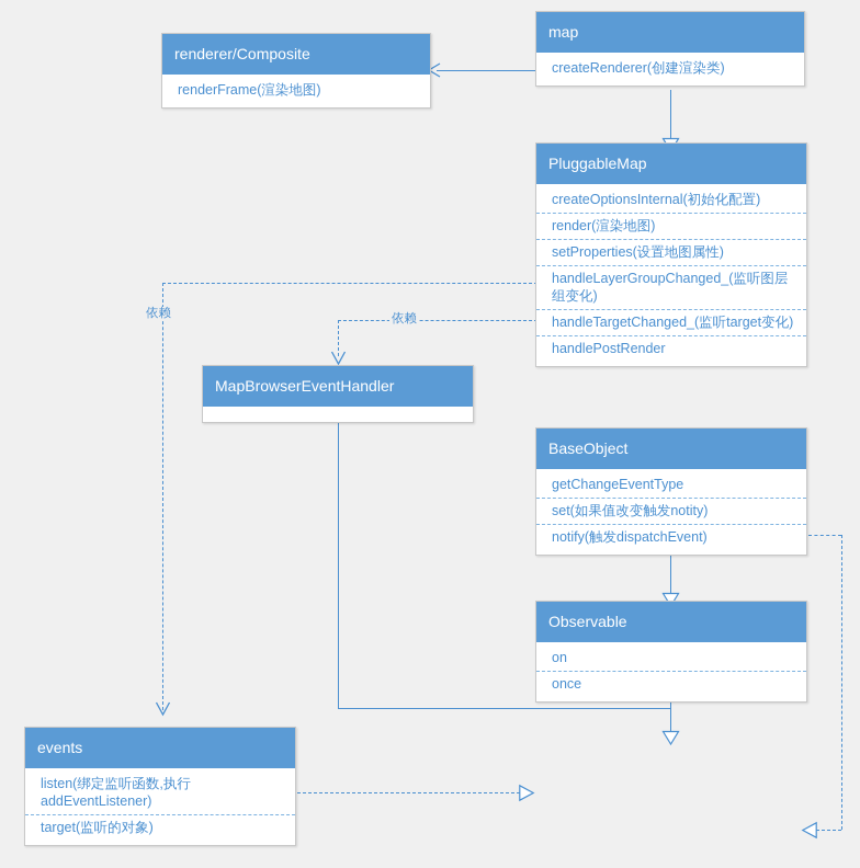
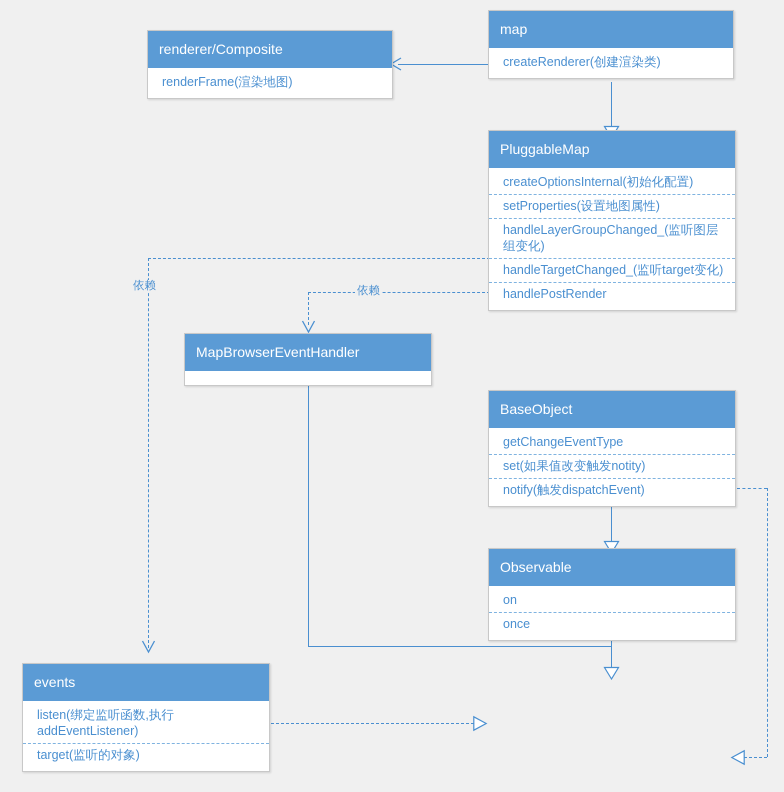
  依赖
  依赖
  renderer/Composite
  renderFrame(渲染地图)
  map
  createRenderer(创建渲染类)
  PluggableMap
  createOptionsInternal(初始化配置)
- render(渲染地图)
  setProperties(设置地图属性)
  handleLayerGroupChanged_(监听图层组变化)
  handleTargetChanged_(监听target变化)
  handlePostRender
  MapBrowserEventHandler
  BaseObject
  getChangeEventType
  set(如果值改变触发notity)
  notify(触发dispatchEvent)
  Observable
  on
  once
  events
  listen(绑定监听函数,执行 addEventListener)
  target(监听的对象)
